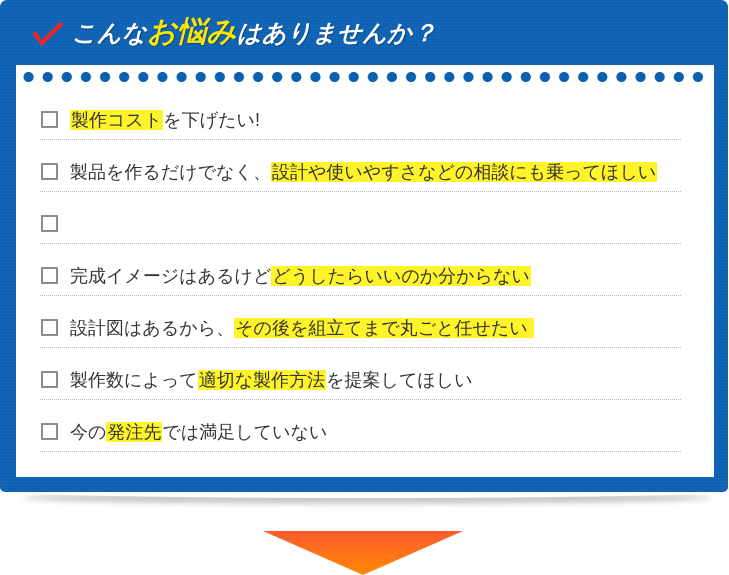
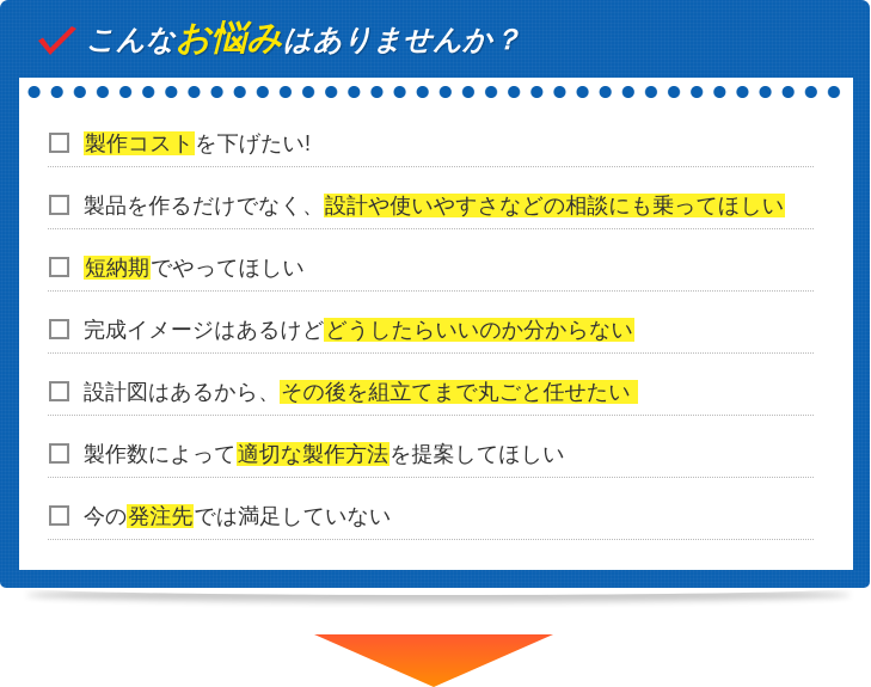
  こんなお悩みはありませんか？
  製作コストを下げたい!
  製品を作るだけでなく、設計や使いやすさなどの相談にも乗ってほしい
+ 短納期でやってほしい
  完成イメージはあるけどどうしたらいいのか分からない
  設計図はあるから、その後を組立てまで丸ごと任せたい
  製作数によって適切な製作方法を提案してほしい
  今の発注先では満足していない
